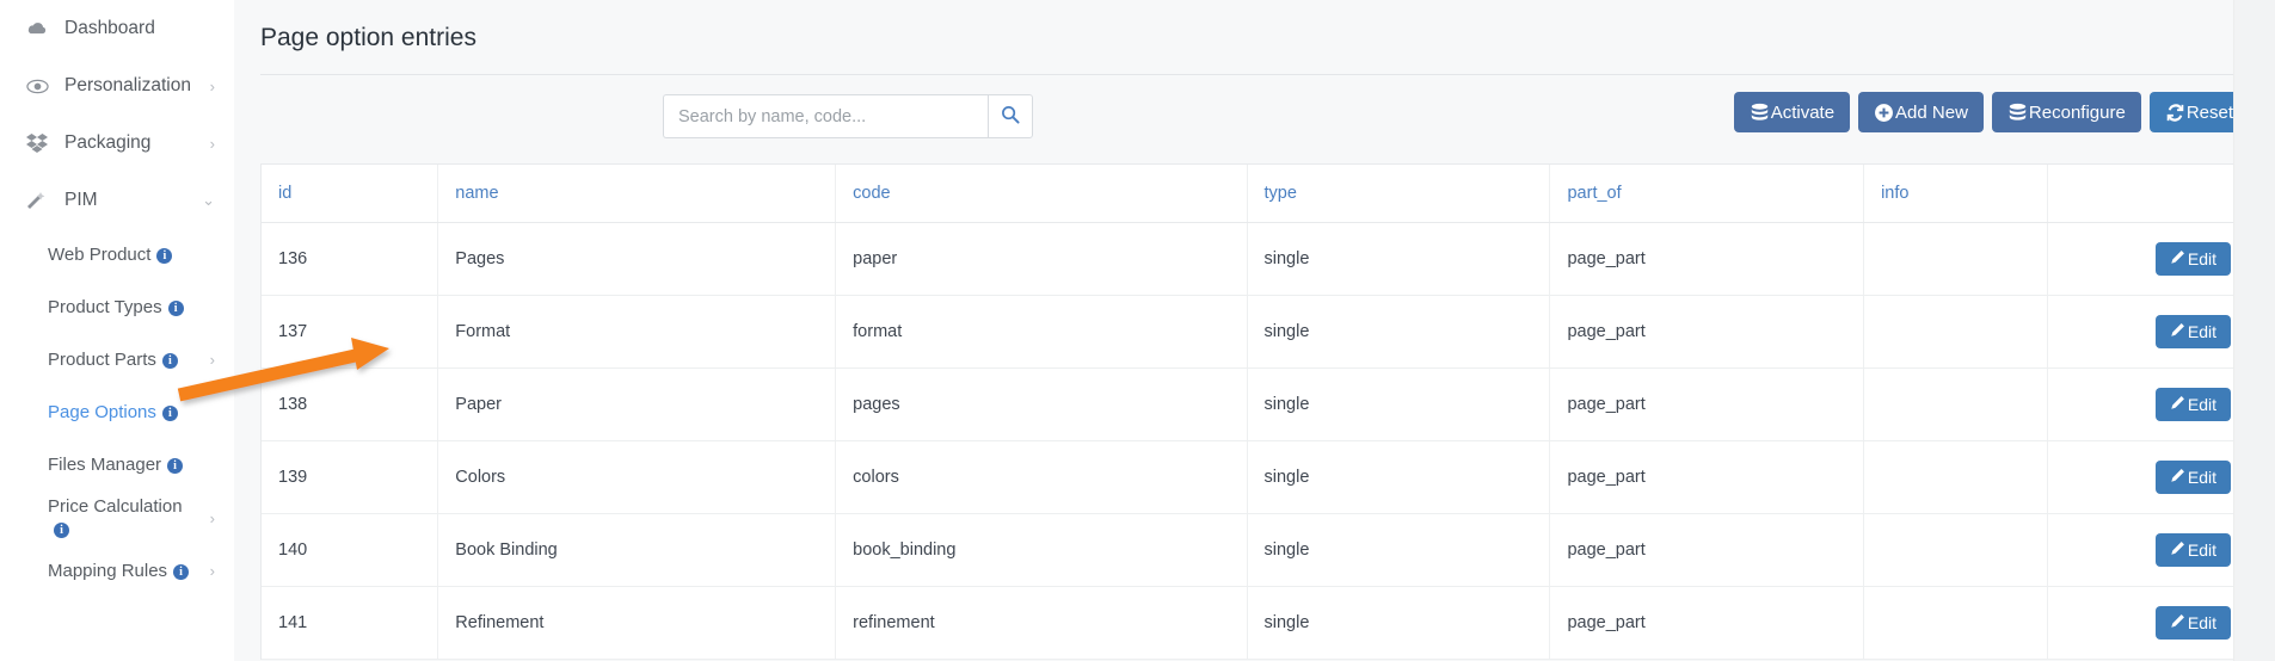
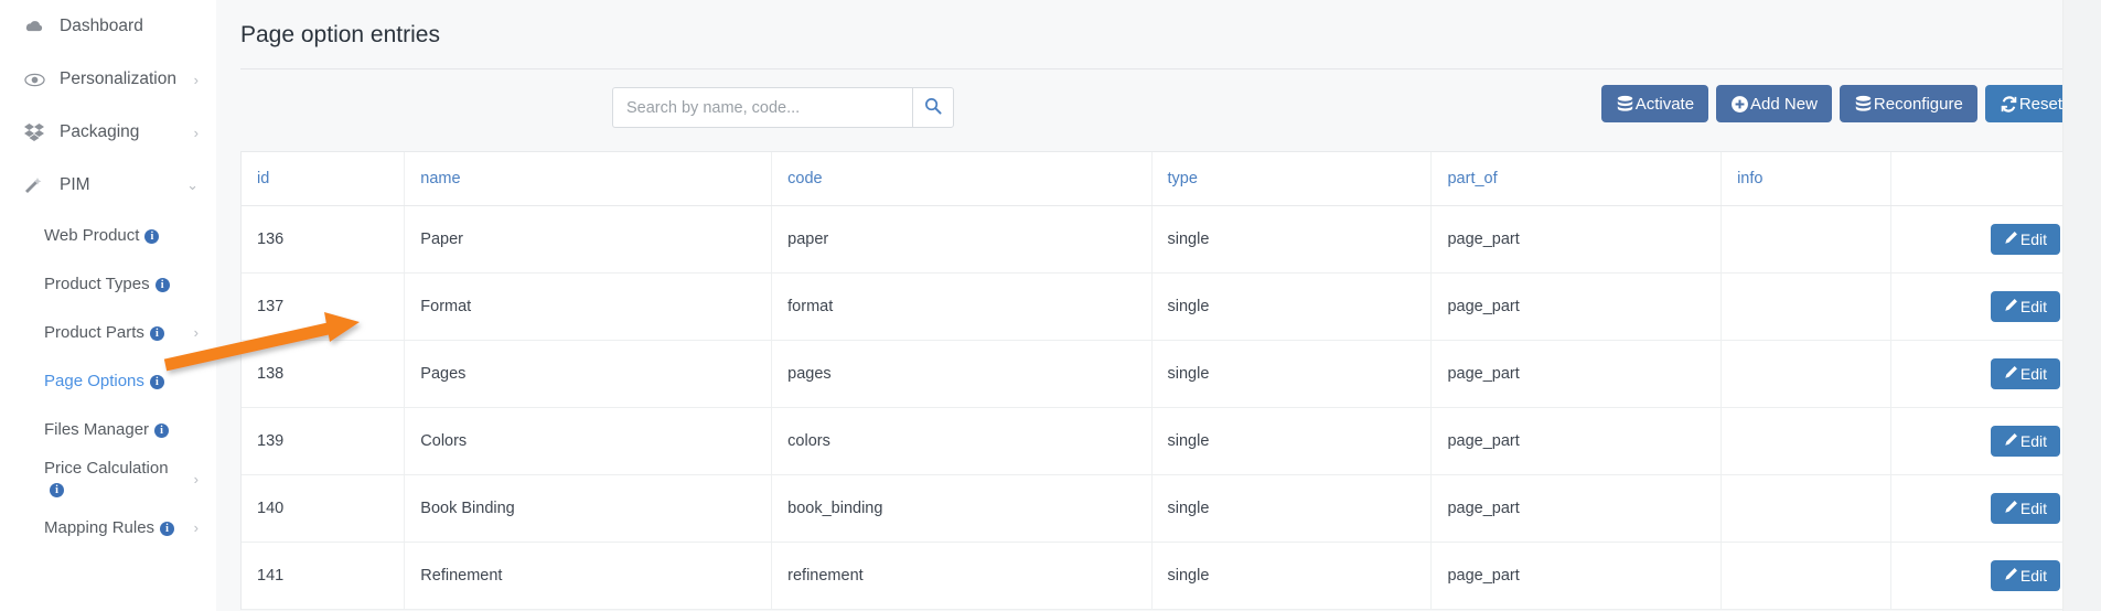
  Dashboard
  Personalization
  ›
  Packaging
  ›
  PIM
  ⌄
  Web Product i
  Product Types i
  Product Parts i
  ›
  Page Options i
  Files Manager i
  Price Calculationi
  ›
  Mapping Rules i
  ›
  Page option entries
  Search by name, code...
  Activate
  Add New
  Reconfigure
  Reset
  id	name	code	type	part_of	info
- 136	Pages	paper	single	page_part		Edit
+ 136	Paper	paper	single	page_part		Edit
  137	Format	format	single	page_part		Edit
- 138	Paper	pages	single	page_part		Edit
+ 138	Pages	pages	single	page_part		Edit
  139	Colors	colors	single	page_part		Edit
  140	Book Binding	book_binding	single	page_part		Edit
  141	Refinement	refinement	single	page_part		Edit
